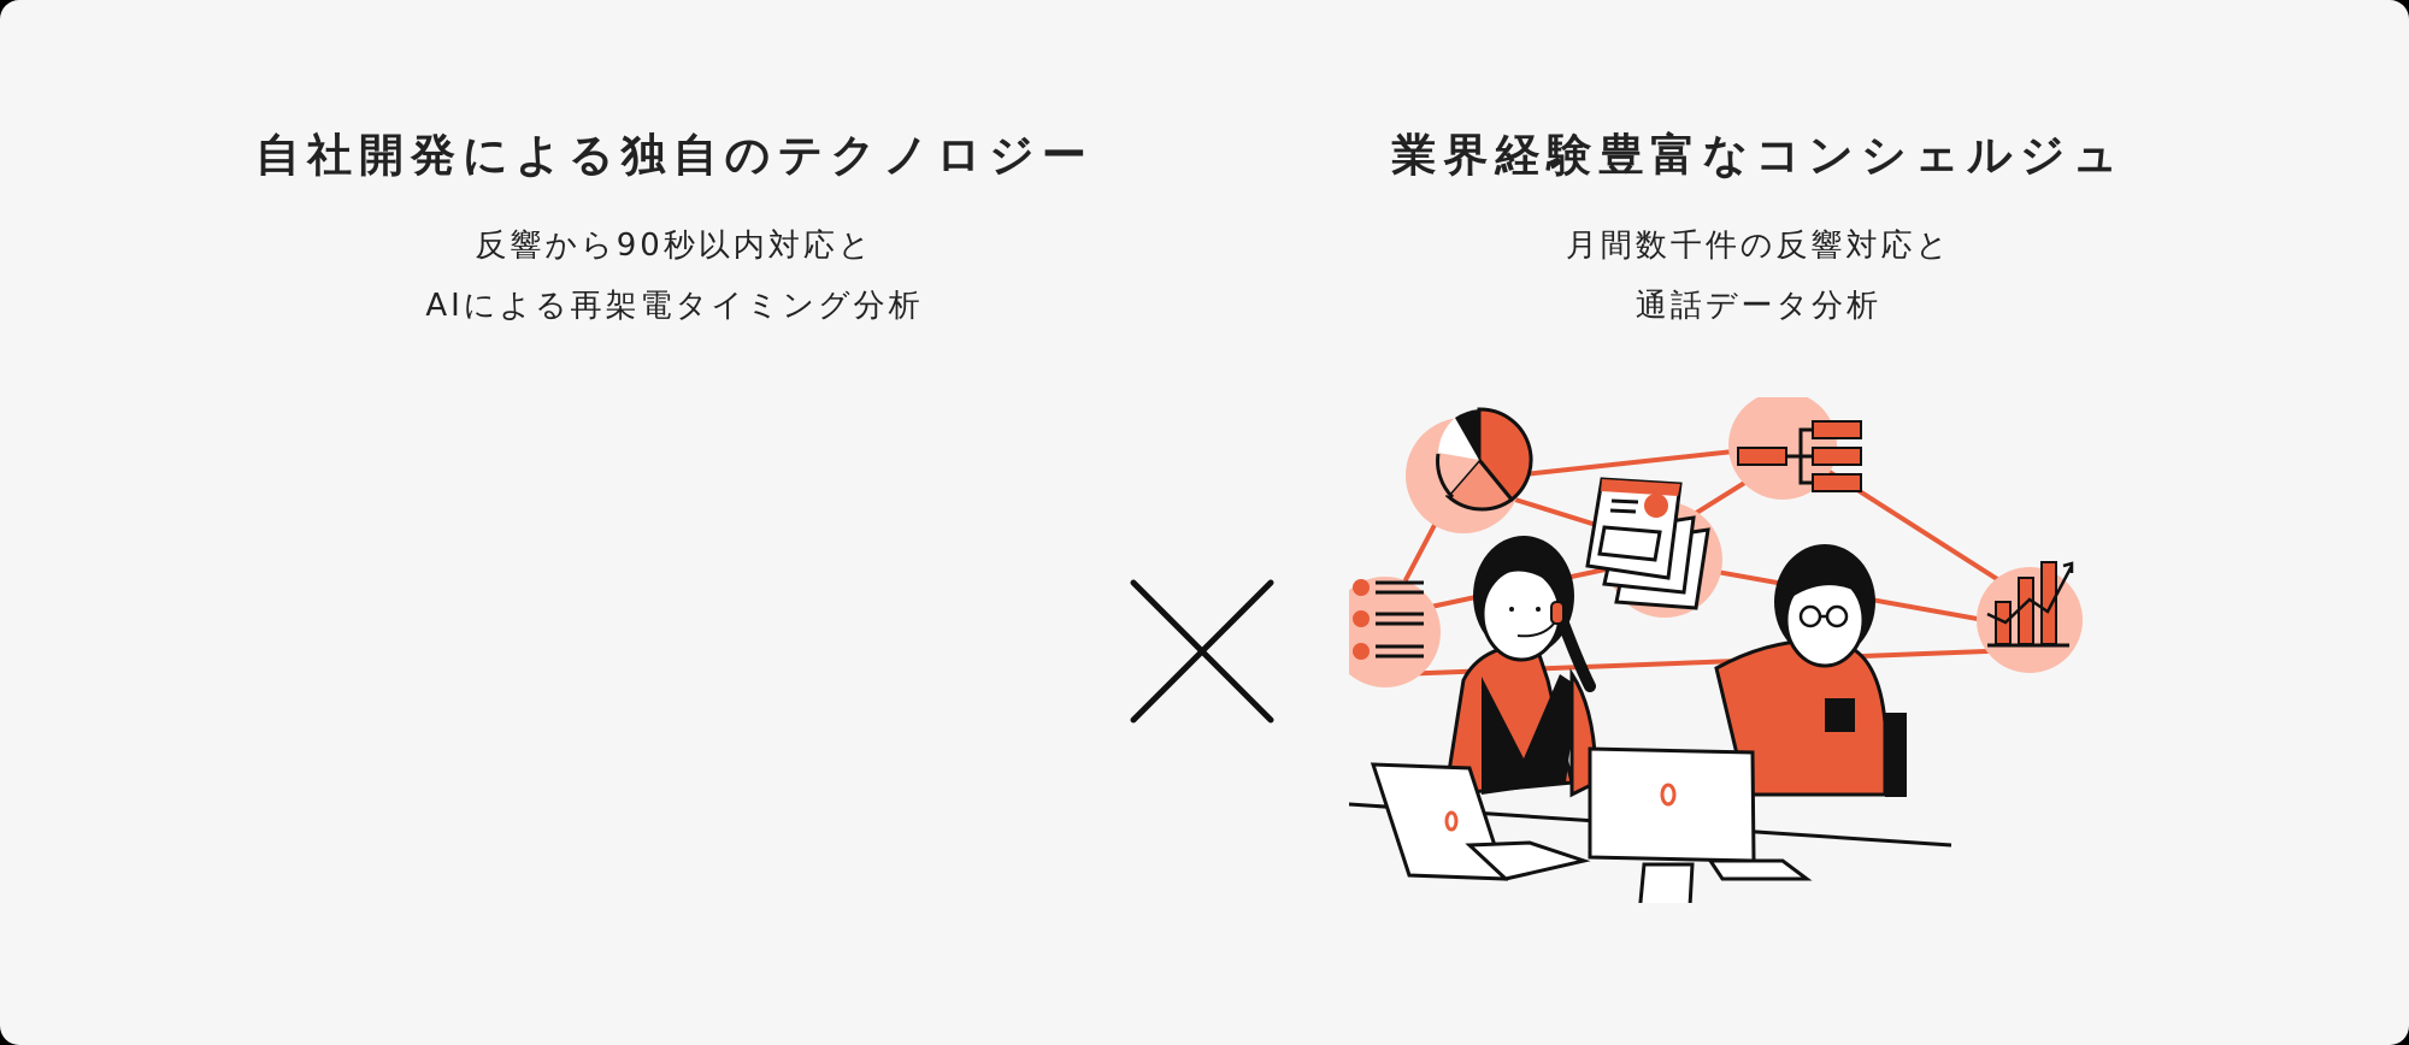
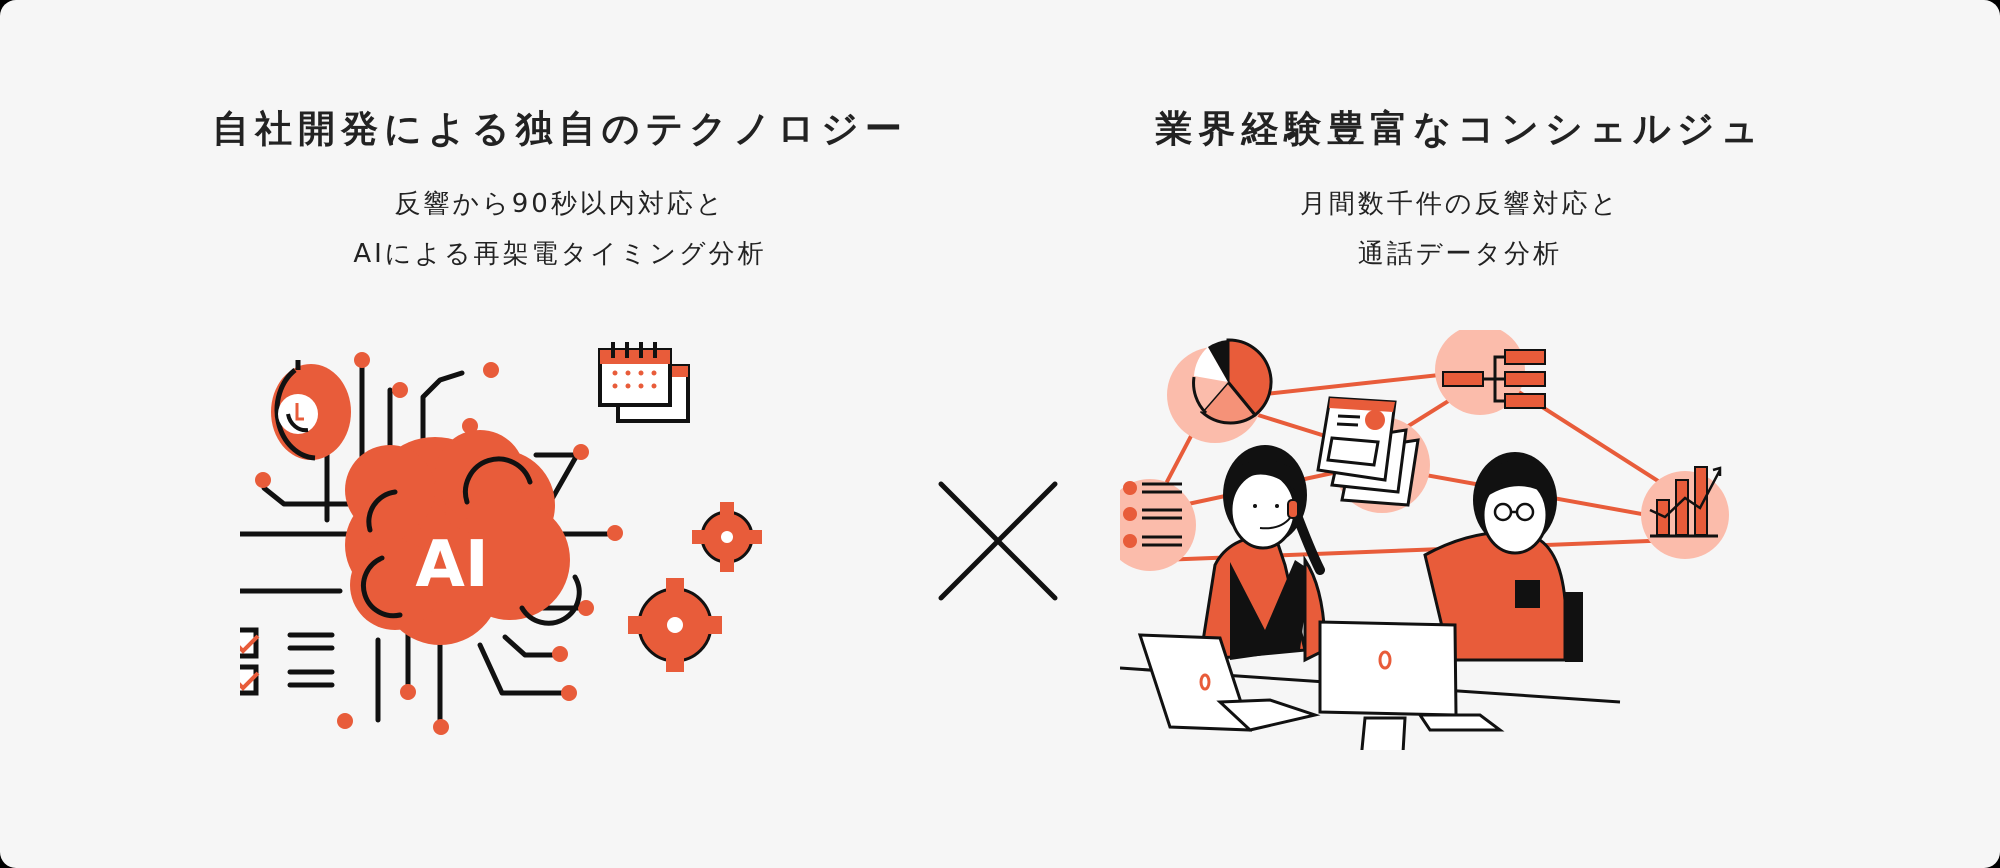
  自社開発による独自のテクノロジー
  反響から90秒以内対応と
  AIによる再架電タイミング分析
+ AI
  業界経験豊富なコンシェルジュ
  月間数千件の反響対応と
  通話データ分析
